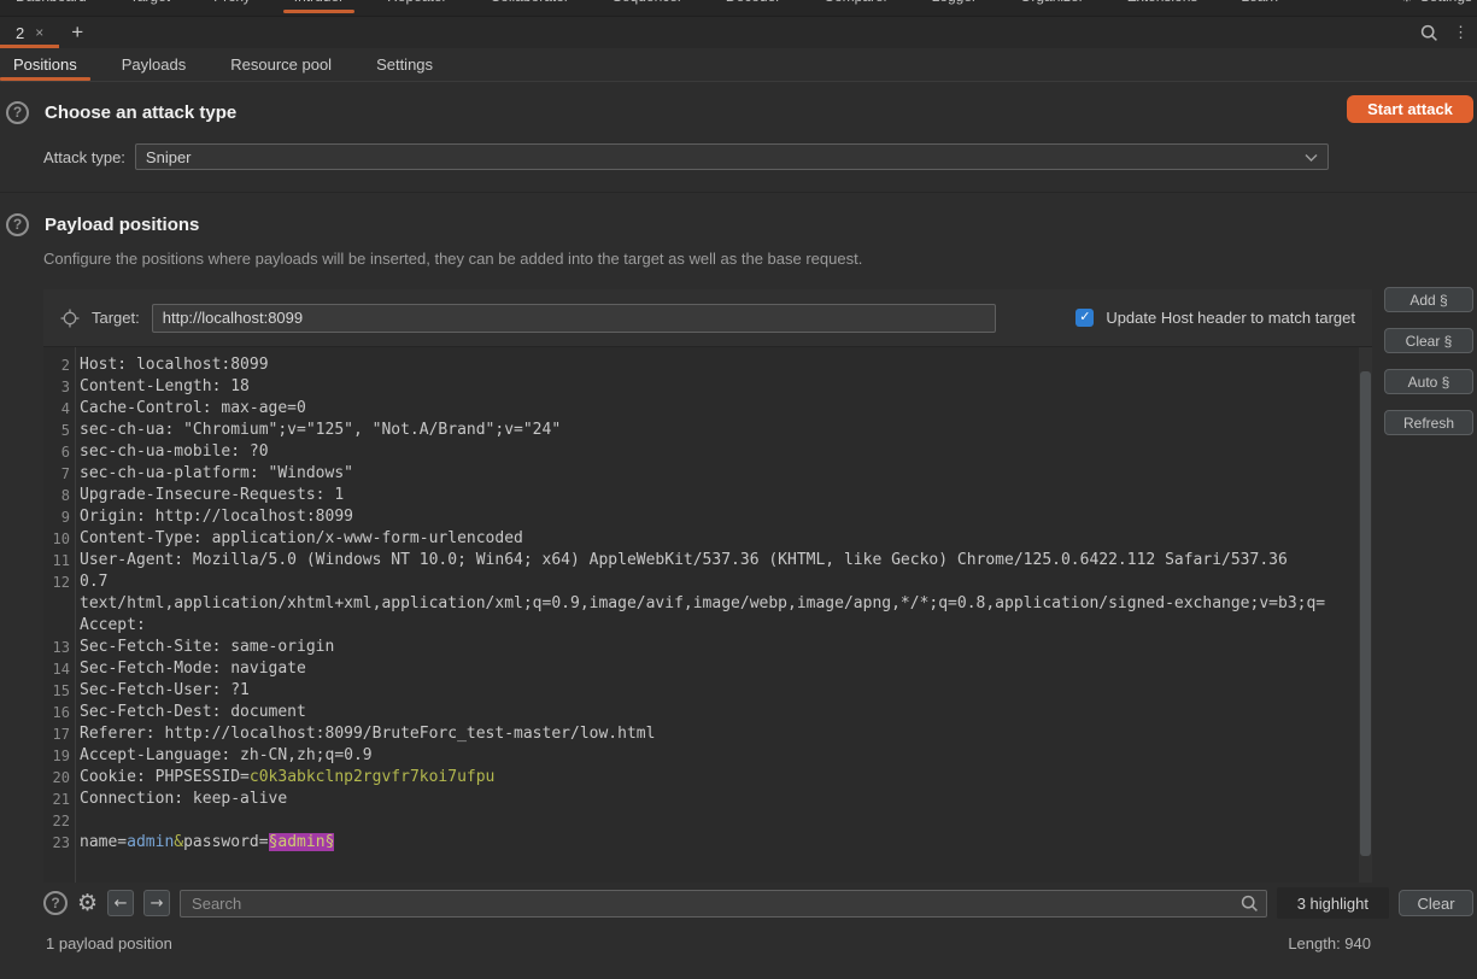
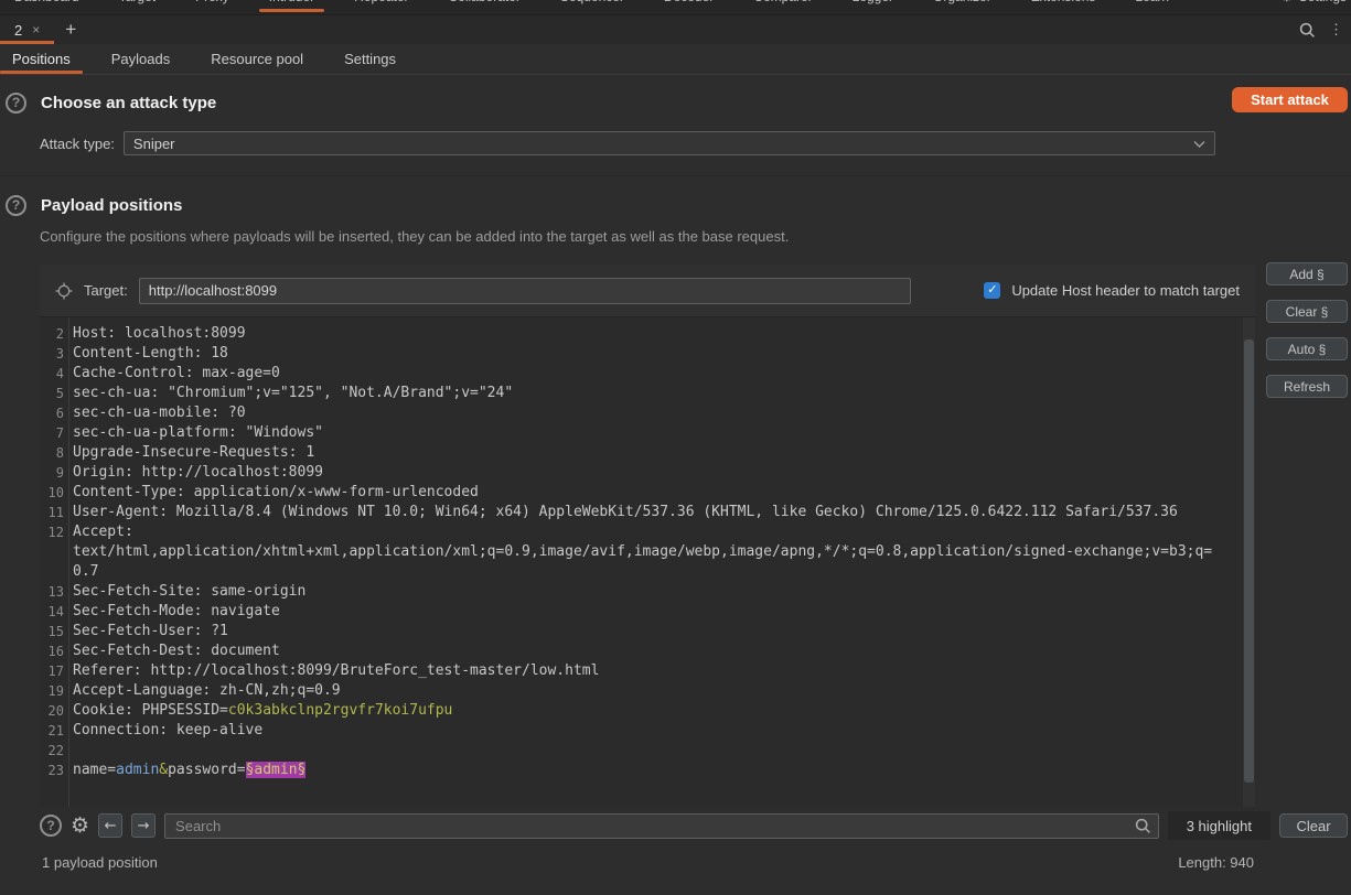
  2
  ×
  +
  ⋮
  Positions
  Payloads
  Resource pool
  Settings
  ?
  Choose an attack type
  Attack type:
  Sniper
  Start attack
  ?
  Payload positions
  Configure the positions where payloads will be inserted, they can be added into the target as well as the base request.
  Target:
  http://localhost:8099
  ✓
  Update Host header to match target
  2
  Host: localhost:8099
  3
  Content-Length: 18
  4
  Cache-Control: max-age=0
  5
  sec-ch-ua: "Chromium";v="125", "Not.A/Brand";v="24"
  6
  sec-ch-ua-mobile: ?0
  7
  sec-ch-ua-platform: "Windows"
  8
  Upgrade-Insecure-Requests: 1
  9
  Origin: http://localhost:8099
  10
  Content-Type: application/x-www-form-urlencoded
  11
- User-Agent: Mozilla/5.0 (Windows NT 10.0; Win64; x64) AppleWebKit/537.36 (KHTML, like Gecko) Chrome/125.0.6422.112 Safari/537.36
+ User-Agent: Mozilla/8.4 (Windows NT 10.0; Win64; x64) AppleWebKit/537.36 (KHTML, like Gecko) Chrome/125.0.6422.112 Safari/537.36
  12
- 0.7
+ Accept:
  text/html,application/xhtml+xml,application/xml;q=0.9,image/avif,image/webp,image/apng,*/*;q=0.8,application/signed-exchange;v=b3;q=
- Accept:
+ 0.7
  13
  Sec-Fetch-Site: same-origin
  14
  Sec-Fetch-Mode: navigate
  15
  Sec-Fetch-User: ?1
  16
  Sec-Fetch-Dest: document
  17
  Referer: http://localhost:8099/BruteForc_test-master/low.html
  19
  Accept-Language: zh-CN,zh;q=0.9
  20
  Cookie: PHPSESSID=c0k3abkclnp2rgvfr7koi7ufpu
  21
  Connection: keep-alive
  22
  23
  name=admin&password=§admin§
  ?
  ⚙
  ←
  →
  Search
  3 highlight
  Clear
  1 payload position
  Length: 940
  Add §
  Clear §
  Auto §
  Refresh
